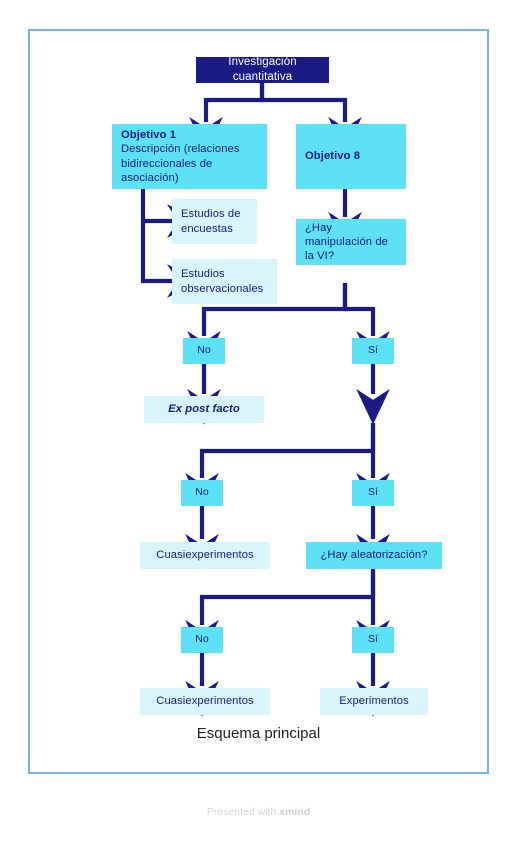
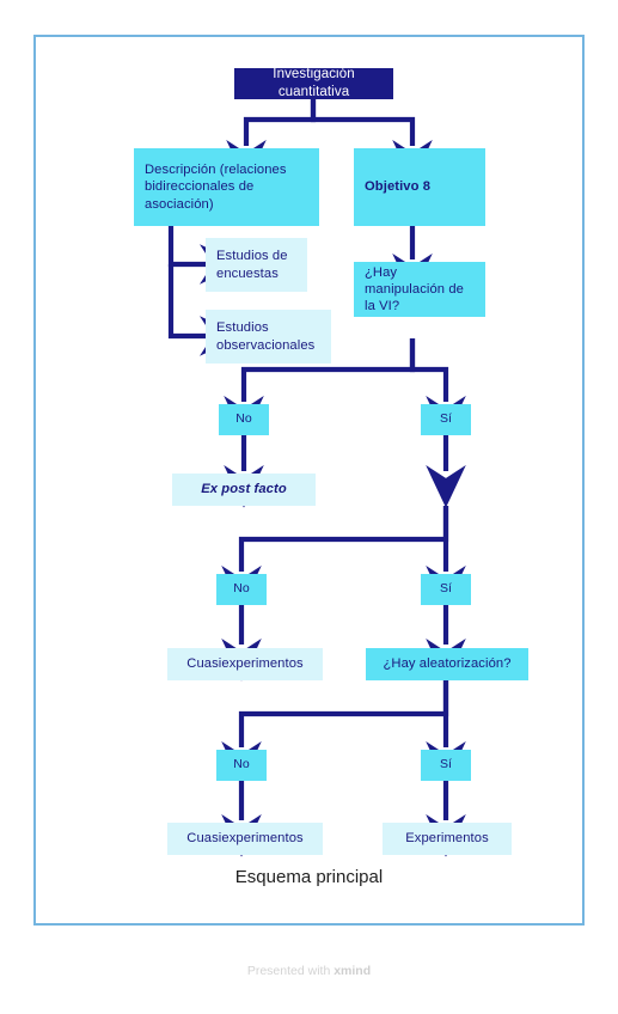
  Investigación cuantitativa
- Objetivo 1
  Descripción (relaciones bidireccionales de asociación)
  Objetivo 8
  Estudios de encuestas
  Estudios observacionales
  ¿Hay manipulación de la VI?
  No
  Sí
  Ex post facto
  No
  Sí
  Cuasiexperimentos
  ¿Hay aleatorización?
  No
  Sí
  Cuasiexperimentos
  Experimentos
  Esquema principal
  Presented with xmind
